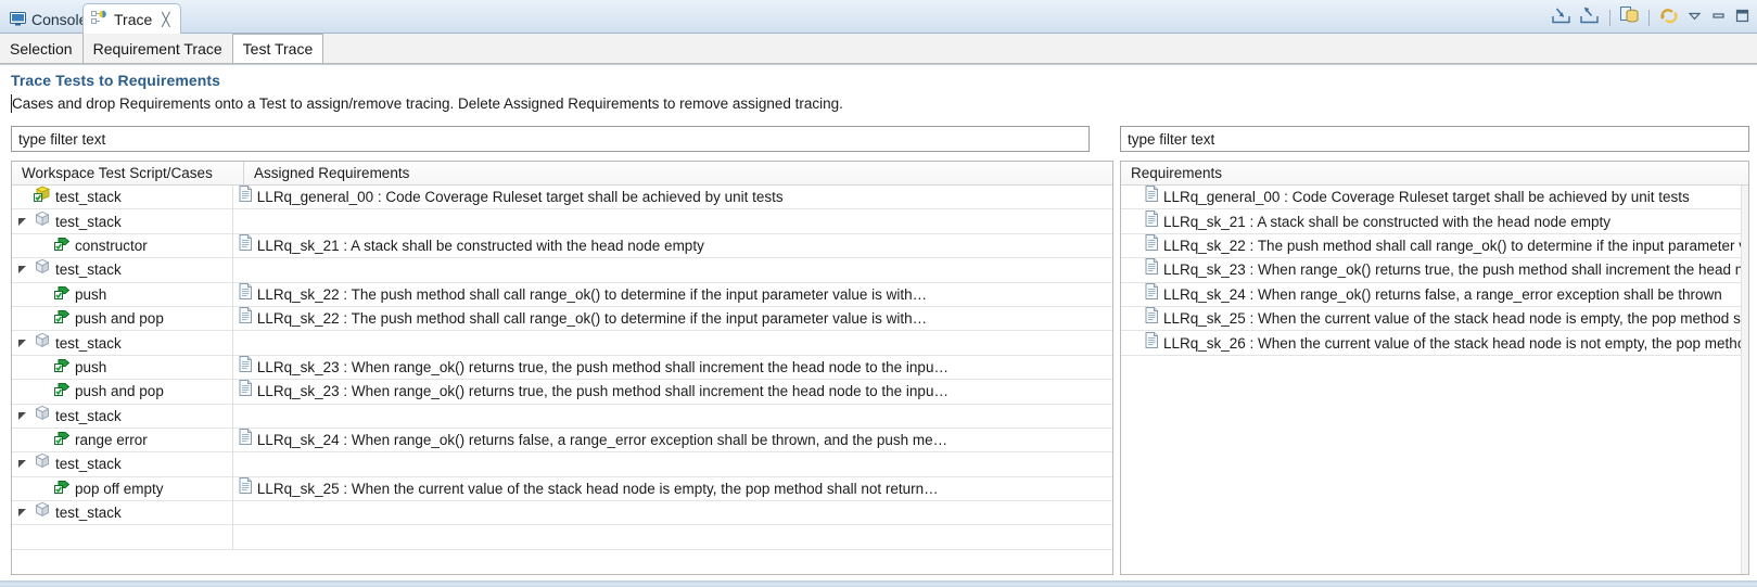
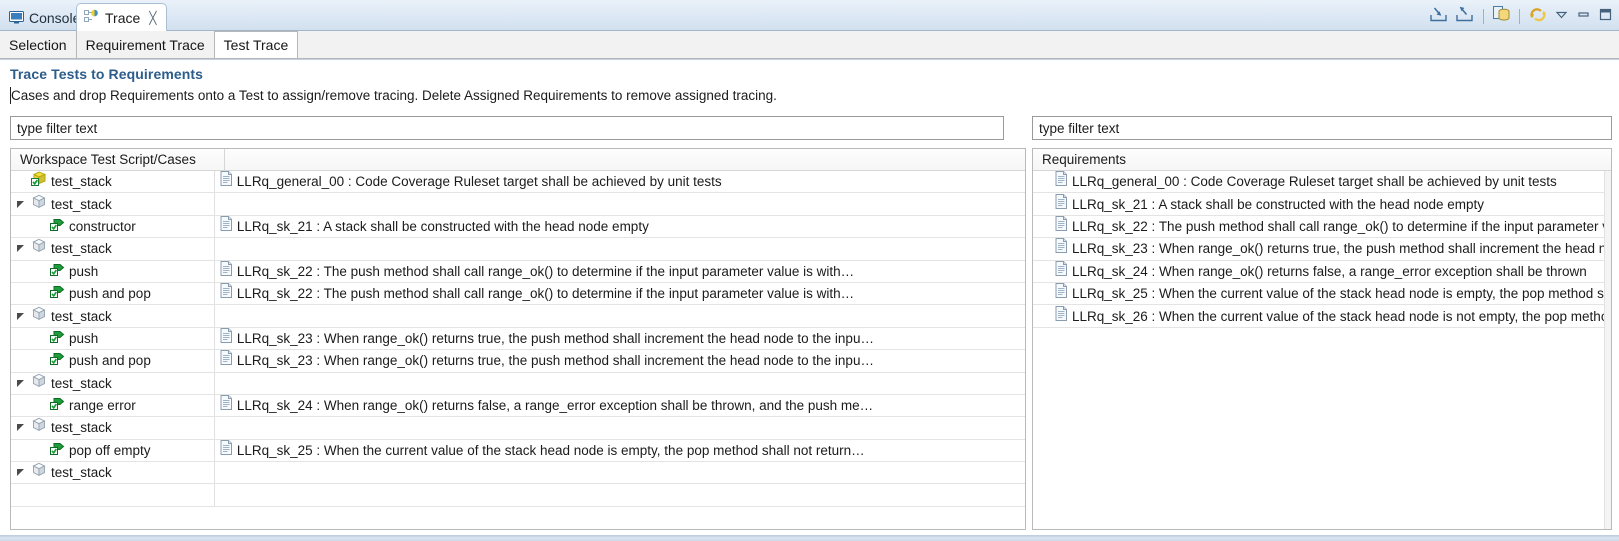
  Consol
  Trace
  ╳
  Selection
  Requirement Trace
  Test Trace
  Trace Tests to Requirements
  Cases and drop Requirements onto a Test to assign/remove tracing. Delete Assigned Requirements to remove assigned tracing.
  type filter text
  type filter text
  Workspace Test Script/Cases
- Assigned Requirements
  test_stack
  LLRq_general_00 : Code Coverage Ruleset target shall be achieved by unit tests
  test_stack
  constructor
  LLRq_sk_21 : A stack shall be constructed with the head node empty
  test_stack
  push
  LLRq_sk_22 : The push method shall call range_ok() to determine if the input parameter value is with…
  push and pop
  LLRq_sk_22 : The push method shall call range_ok() to determine if the input parameter value is with…
  test_stack
  push
  LLRq_sk_23 : When range_ok() returns true, the push method shall increment the head node to the inpu…
  push and pop
  LLRq_sk_23 : When range_ok() returns true, the push method shall increment the head node to the inpu…
  test_stack
  range error
  LLRq_sk_24 : When range_ok() returns false, a range_error exception shall be thrown, and the push me…
  test_stack
  pop off empty
  LLRq_sk_25 : When the current value of the stack head node is empty, the pop method shall not return…
  test_stack
  Requirements
  LLRq_general_00 : Code Coverage Ruleset target shall be achieved by unit tests
  LLRq_sk_21 : A stack shall be constructed with the head node empty
  LLRq_sk_22 : The push method shall call range_ok() to determine if the input parameter
  LLRq_sk_23 : When range_ok() returns true, the push method shall increment the head n
  LLRq_sk_24 : When range_ok() returns false, a range_error exception shall be thrown
  LLRq_sk_25 : When the current value of the stack head node is empty, the pop method s
  LLRq_sk_26 : When the current value of the stack head node is not empty, the pop meth
